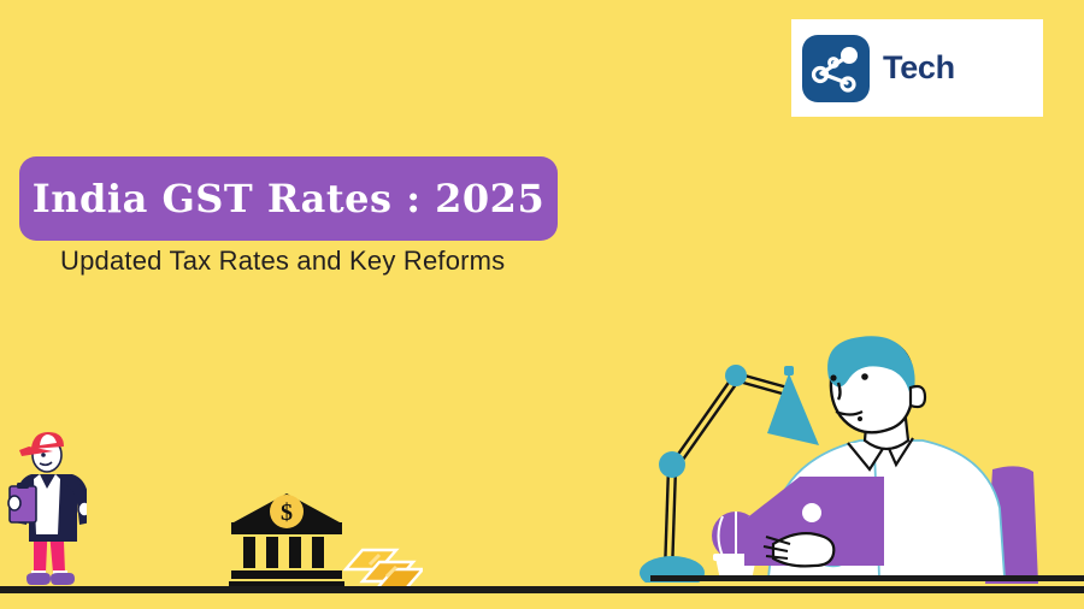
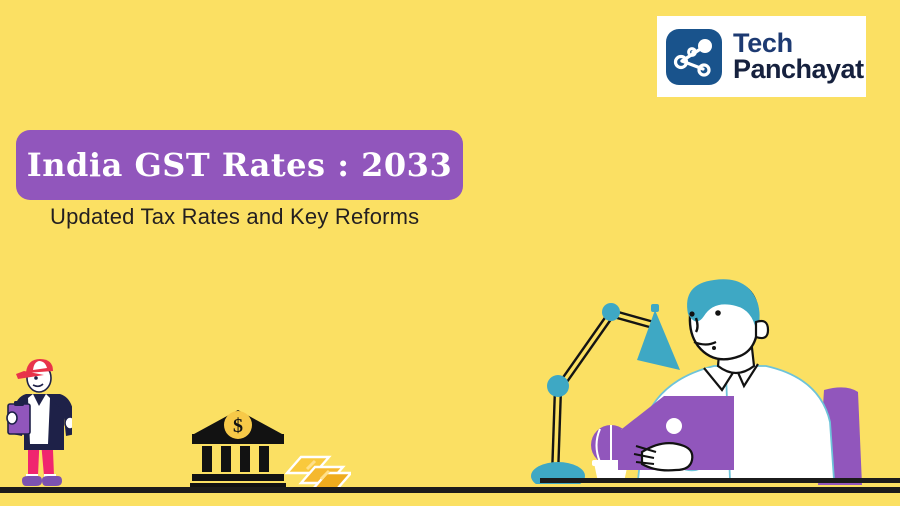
  Tech
+ Panchayat
- India GST Rates : 2025
+ India GST Rates : 2033
  Updated Tax Rates and Key Reforms
  $
